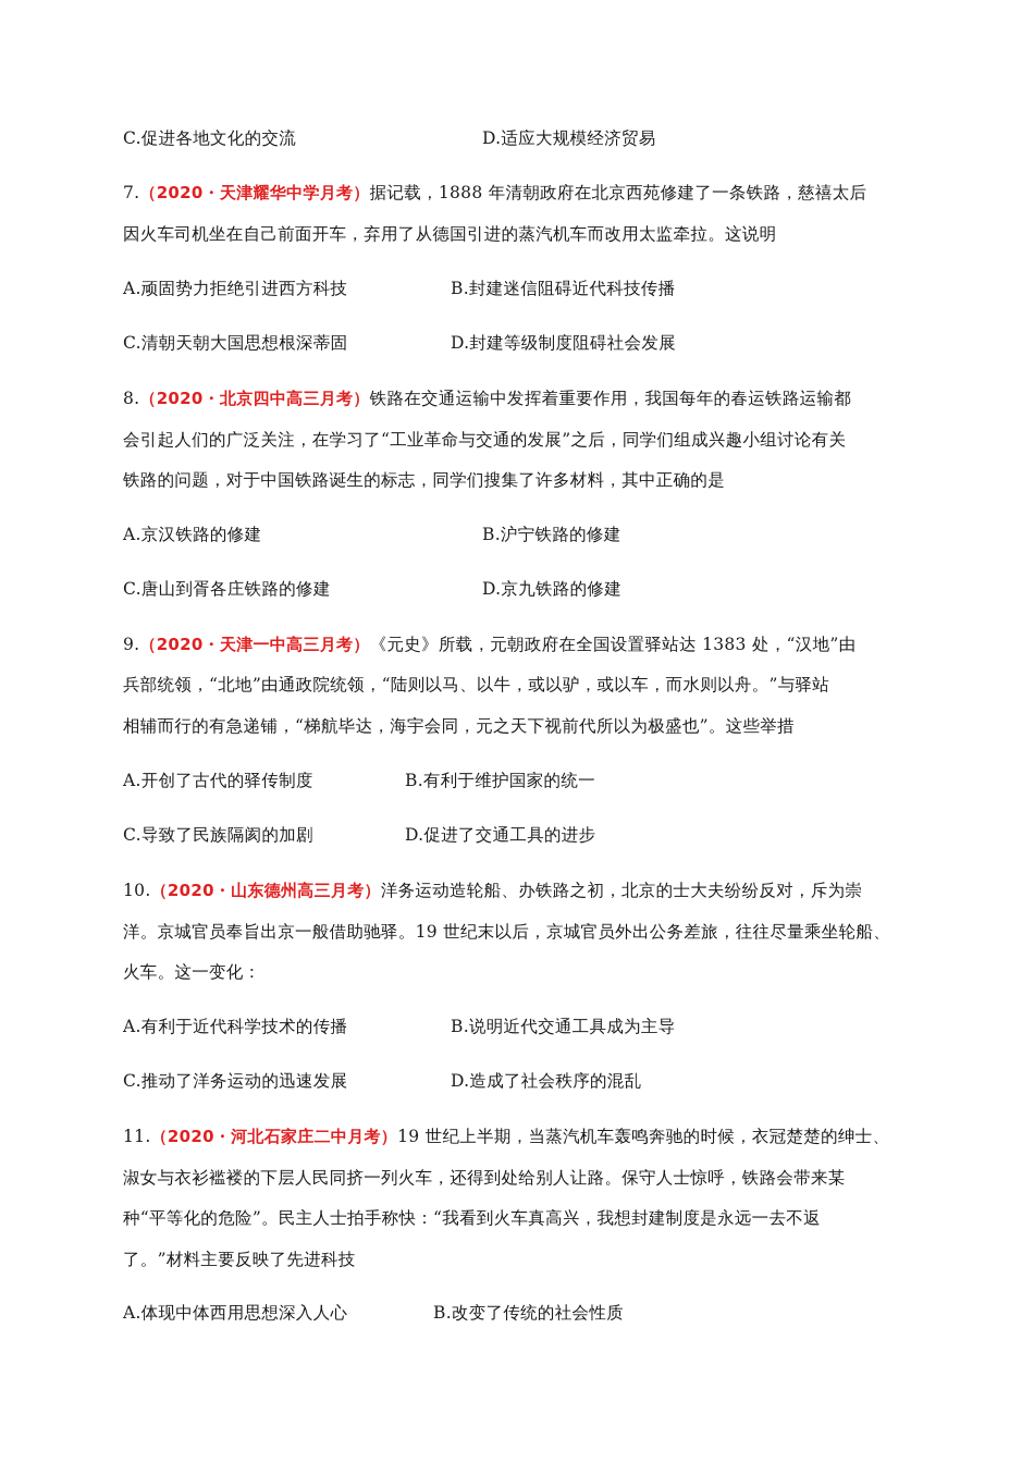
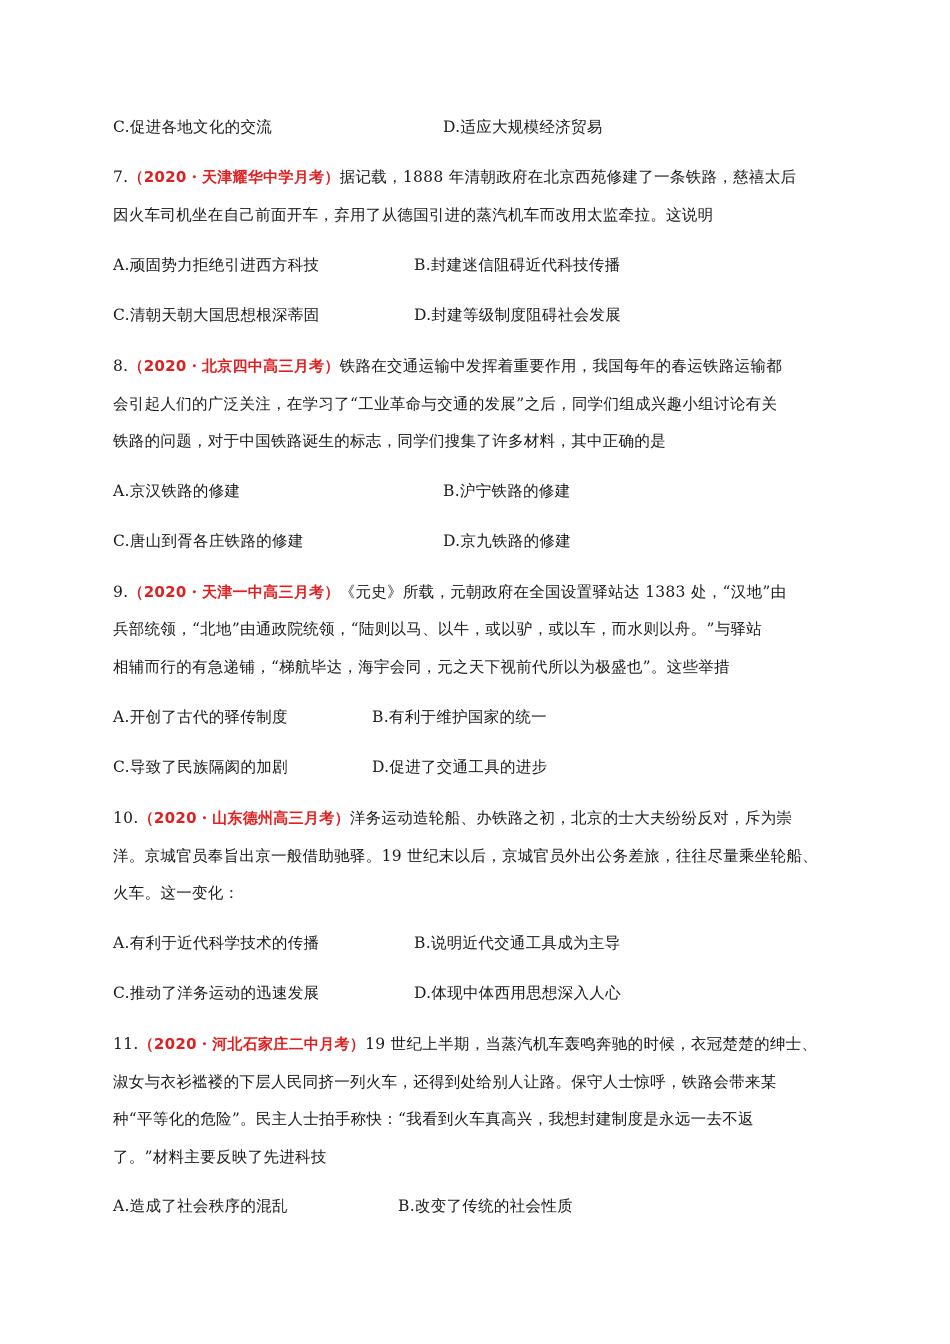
  C.促进各地文化的交流
  D.适应大规模经济贸易
  7.（2020・天津耀华中学月考）据记载，1888 年清朝政府在北京西苑修建了一条铁路，慈禧太后
  因火车司机坐在自己前面开车，弃用了从德国引进的蒸汽机车而改用太监牵拉。这说明
  A.顽固势力拒绝引进西方科技
  B.封建迷信阻碍近代科技传播
  C.清朝天朝大国思想根深蒂固
  D.封建等级制度阻碍社会发展
  8.（2020・北京四中高三月考）铁路在交通运输中发挥着重要作用，我国每年的春运铁路运输都
  会引起人们的广泛关注，在学习了“工业革命与交通的发展”之后，同学们组成兴趣小组讨论有关
  铁路的问题，对于中国铁路诞生的标志，同学们搜集了许多材料，其中正确的是
  A.京汉铁路的修建
  B.沪宁铁路的修建
  C.唐山到胥各庄铁路的修建
  D.京九铁路的修建
  9.（2020・天津一中高三月考）《元史》所载，元朝政府在全国设置驿站达 1383 处，“汉地”由
  兵部统领，“北地”由通政院统领，“陆则以马、以牛，或以驴，或以车，而水则以舟。”与驿站
  相辅而行的有急递铺，“梯航毕达，海宇会同，元之天下视前代所以为极盛也”。这些举措
  A.开创了古代的驿传制度
  B.有利于维护国家的统一
  C.导致了民族隔阂的加剧
  D.促进了交通工具的进步
  10.（2020・山东德州高三月考）洋务运动造轮船、办铁路之初，北京的士大夫纷纷反对，斥为崇
  洋。京城官员奉旨出京一般借助驰驿。19 世纪末以后，京城官员外出公务差旅，往往尽量乘坐轮船、
  火车。这一变化：
  A.有利于近代科学技术的传播
  B.说明近代交通工具成为主导
  C.推动了洋务运动的迅速发展
- D.造成了社会秩序的混乱
+ D.体现中体西用思想深入人心
  11.（2020・河北石家庄二中月考）19 世纪上半期，当蒸汽机车轰鸣奔驰的时候，衣冠楚楚的绅士、
  淑女与衣衫褴褛的下层人民同挤一列火车，还得到处给别人让路。保守人士惊呼，铁路会带来某
  种“平等化的危险”。民主人士拍手称快：“我看到火车真高兴，我想封建制度是永远一去不返
  了。”材料主要反映了先进科技
- A.体现中体西用思想深入人心
+ A.造成了社会秩序的混乱
  B.改变了传统的社会性质
